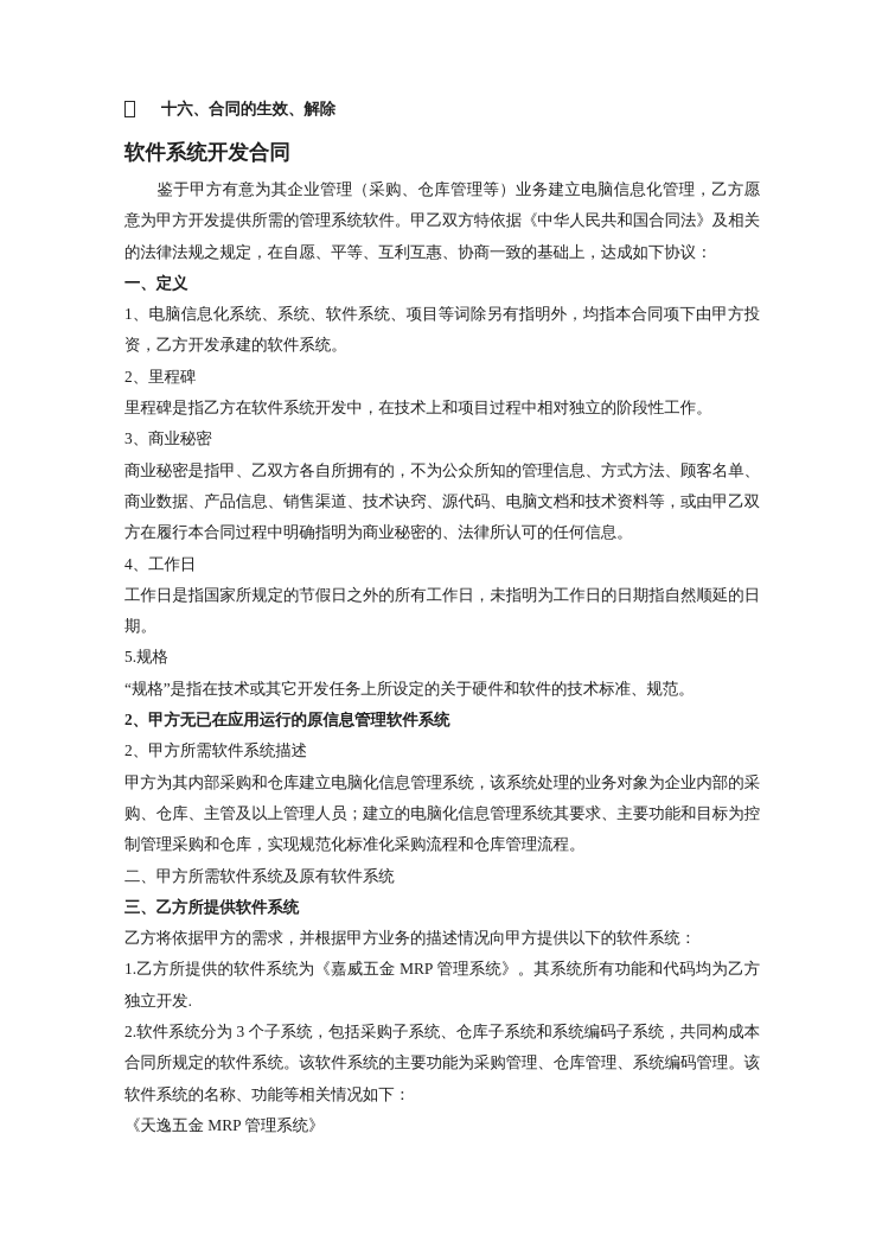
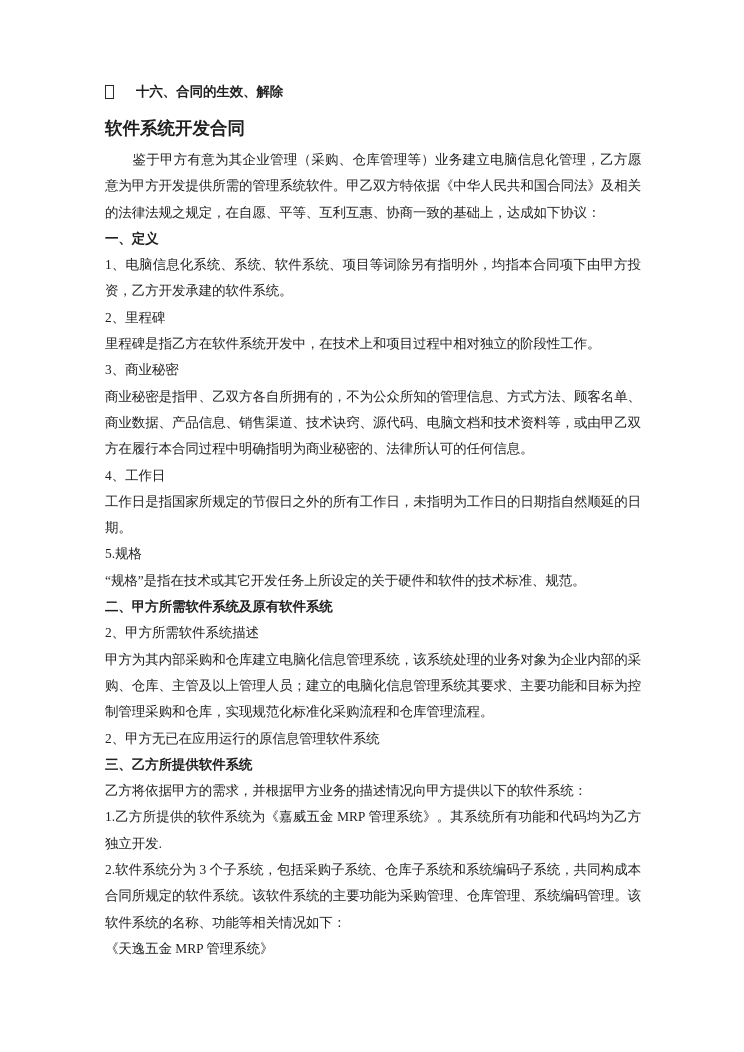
  十六、合同的生效、解除
  软件系统开发合同
  鉴于甲方有意为其企业管理（采购、仓库管理等）业务建立电脑信息化管理，乙方愿意为甲方开发提供所需的管理系统软件。甲乙双方特依据《中华人民共和国合同法》及相关的法律法规之规定，在自愿、平等、互利互惠、协商一致的基础上，达成如下协议：
  一、定义
  1、电脑信息化系统、系统、软件系统、项目等词除另有指明外，均指本合同项下由甲方投资，乙方开发承建的软件系统。
  2、里程碑
  里程碑是指乙方在软件系统开发中，在技术上和项目过程中相对独立的阶段性工作。
  3、商业秘密
  商业秘密是指甲、乙双方各自所拥有的，不为公众所知的管理信息、方式方法、顾客名单、商业数据、产品信息、销售渠道、技术诀窍、源代码、电脑文档和技术资料等，或由甲乙双方在履行本合同过程中明确指明为商业秘密的、法律所认可的任何信息。
  4、工作日
  工作日是指国家所规定的节假日之外的所有工作日，未指明为工作日的日期指自然顺延的日期。
  5.规格
  “规格”是指在技术或其它开发任务上所设定的关于硬件和软件的技术标准、规范。
- 2、甲方无已在应用运行的原信息管理软件系统
+ 二、甲方所需软件系统及原有软件系统
  2、甲方所需软件系统描述
  甲方为其内部采购和仓库建立电脑化信息管理系统，该系统处理的业务对象为企业内部的采购、仓库、主管及以上管理人员；建立的电脑化信息管理系统其要求、主要功能和目标为控制管理采购和仓库，实现规范化标准化采购流程和仓库管理流程。
- 二、甲方所需软件系统及原有软件系统
+ 2、甲方无已在应用运行的原信息管理软件系统
  三、乙方所提供软件系统
  乙方将依据甲方的需求，并根据甲方业务的描述情况向甲方提供以下的软件系统：
  1.乙方所提供的软件系统为《嘉威五金 MRP 管理系统》。其系统所有功能和代码均为乙方独立开发.
  2.软件系统分为 3 个子系统，包括采购子系统、仓库子系统和系统编码子系统，共同构成本合同所规定的软件系统。该软件系统的主要功能为采购管理、仓库管理、系统编码管理。该软件系统的名称、功能等相关情况如下：
  《天逸五金 MRP 管理系统》
